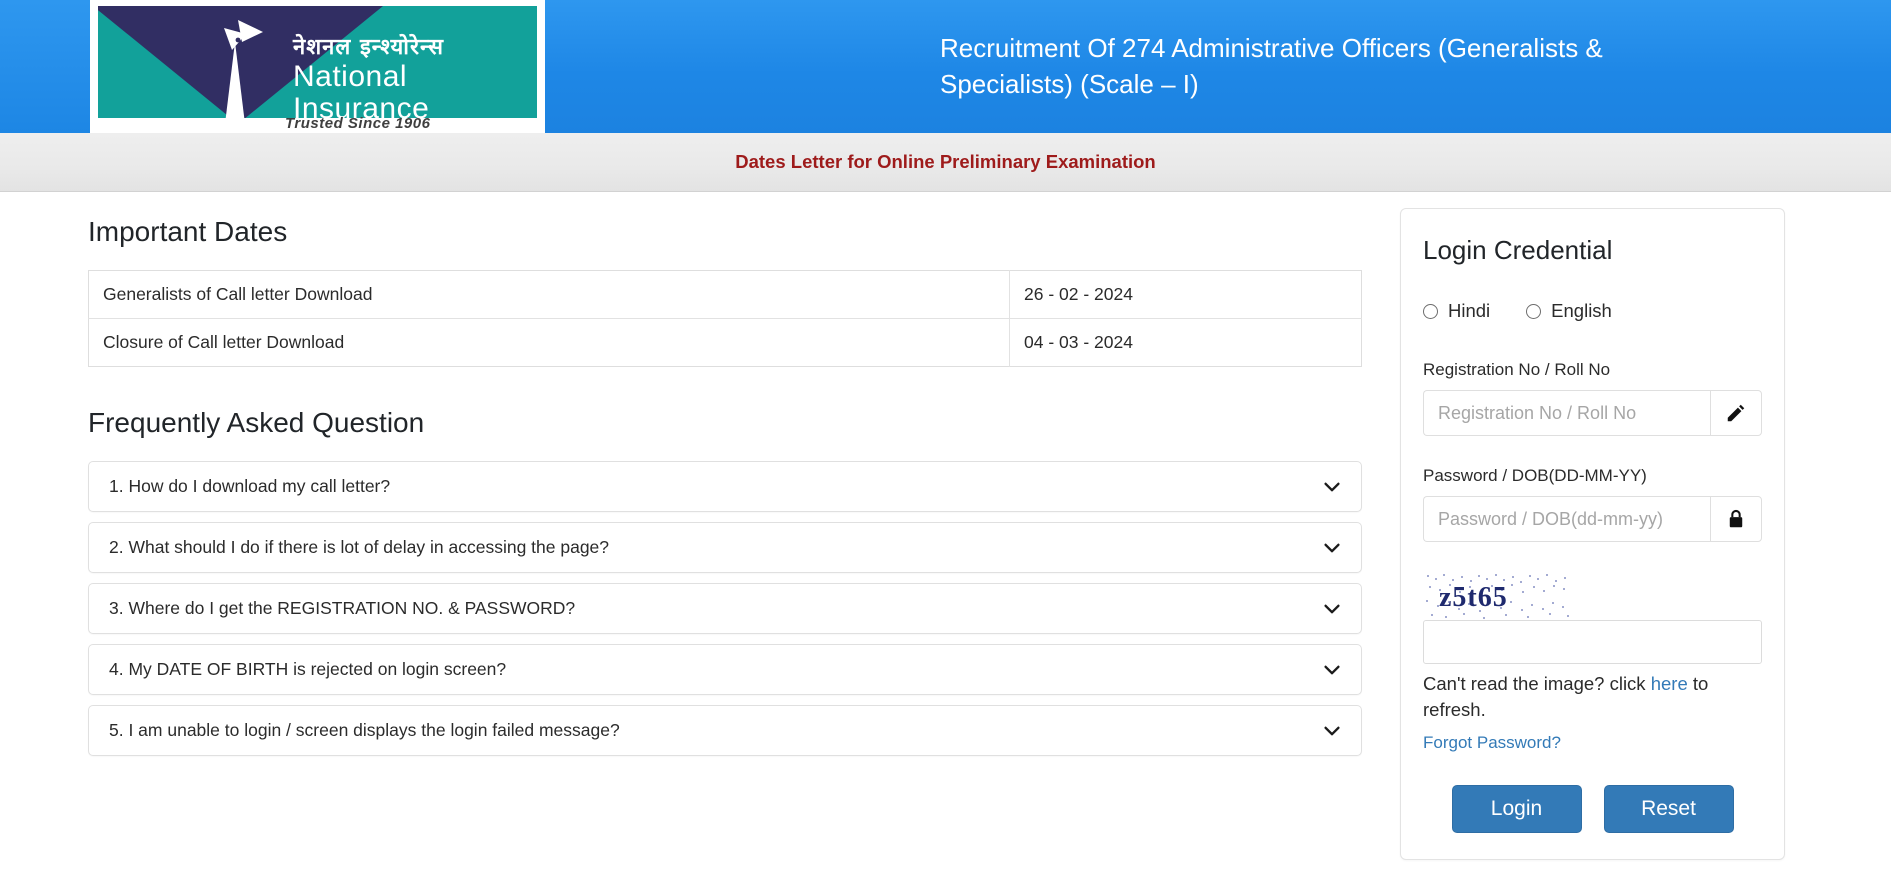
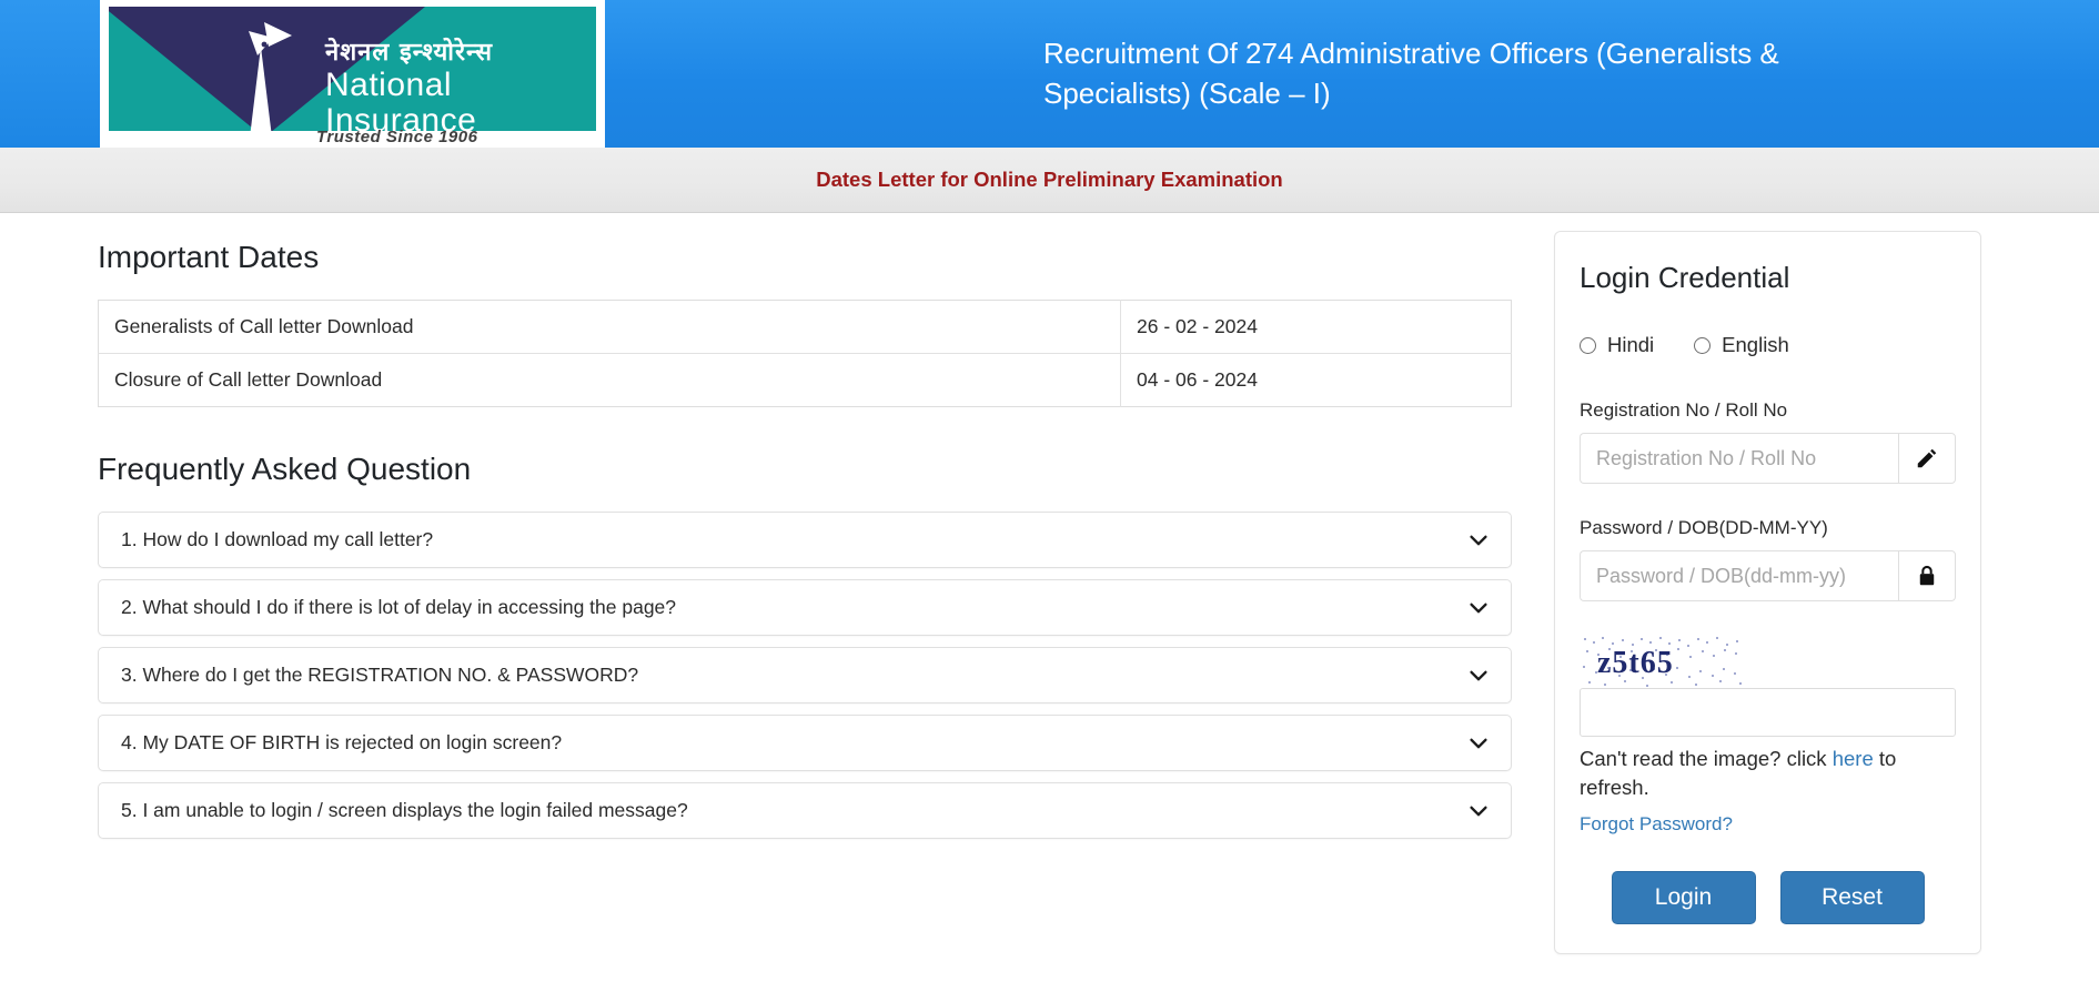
  नेशनल इन्श्योरेन्स
  National Insurance
  Trusted Since 1906
  Recruitment Of 274 Administrative Officers (Generalists & Specialists) (Scale – I)
  Dates Letter for Online Preliminary Examination
  Important Dates
  Generalists of Call letter Download	26 - 02 - 2024
- Closure of Call letter Download	04 - 03 - 2024
+ Closure of Call letter Download	04 - 06 - 2024
  Frequently Asked Question
  1. How do I download my call letter?
  2. What should I do if there is lot of delay in accessing the page?
  3. Where do I get the REGISTRATION NO. & PASSWORD?
  4. My DATE OF BIRTH is rejected on login screen?
  5. I am unable to login / screen displays the login failed message?
  Login Credential
  Hindi
  English
  Registration No / Roll No
  Registration No / Roll No
  Password / DOB(DD-MM-YY)
  Password / DOB(dd-mm-yy)
  z5t65
  Can't read the image? click here to refresh.
  Forgot Password?
  Login
  Reset
